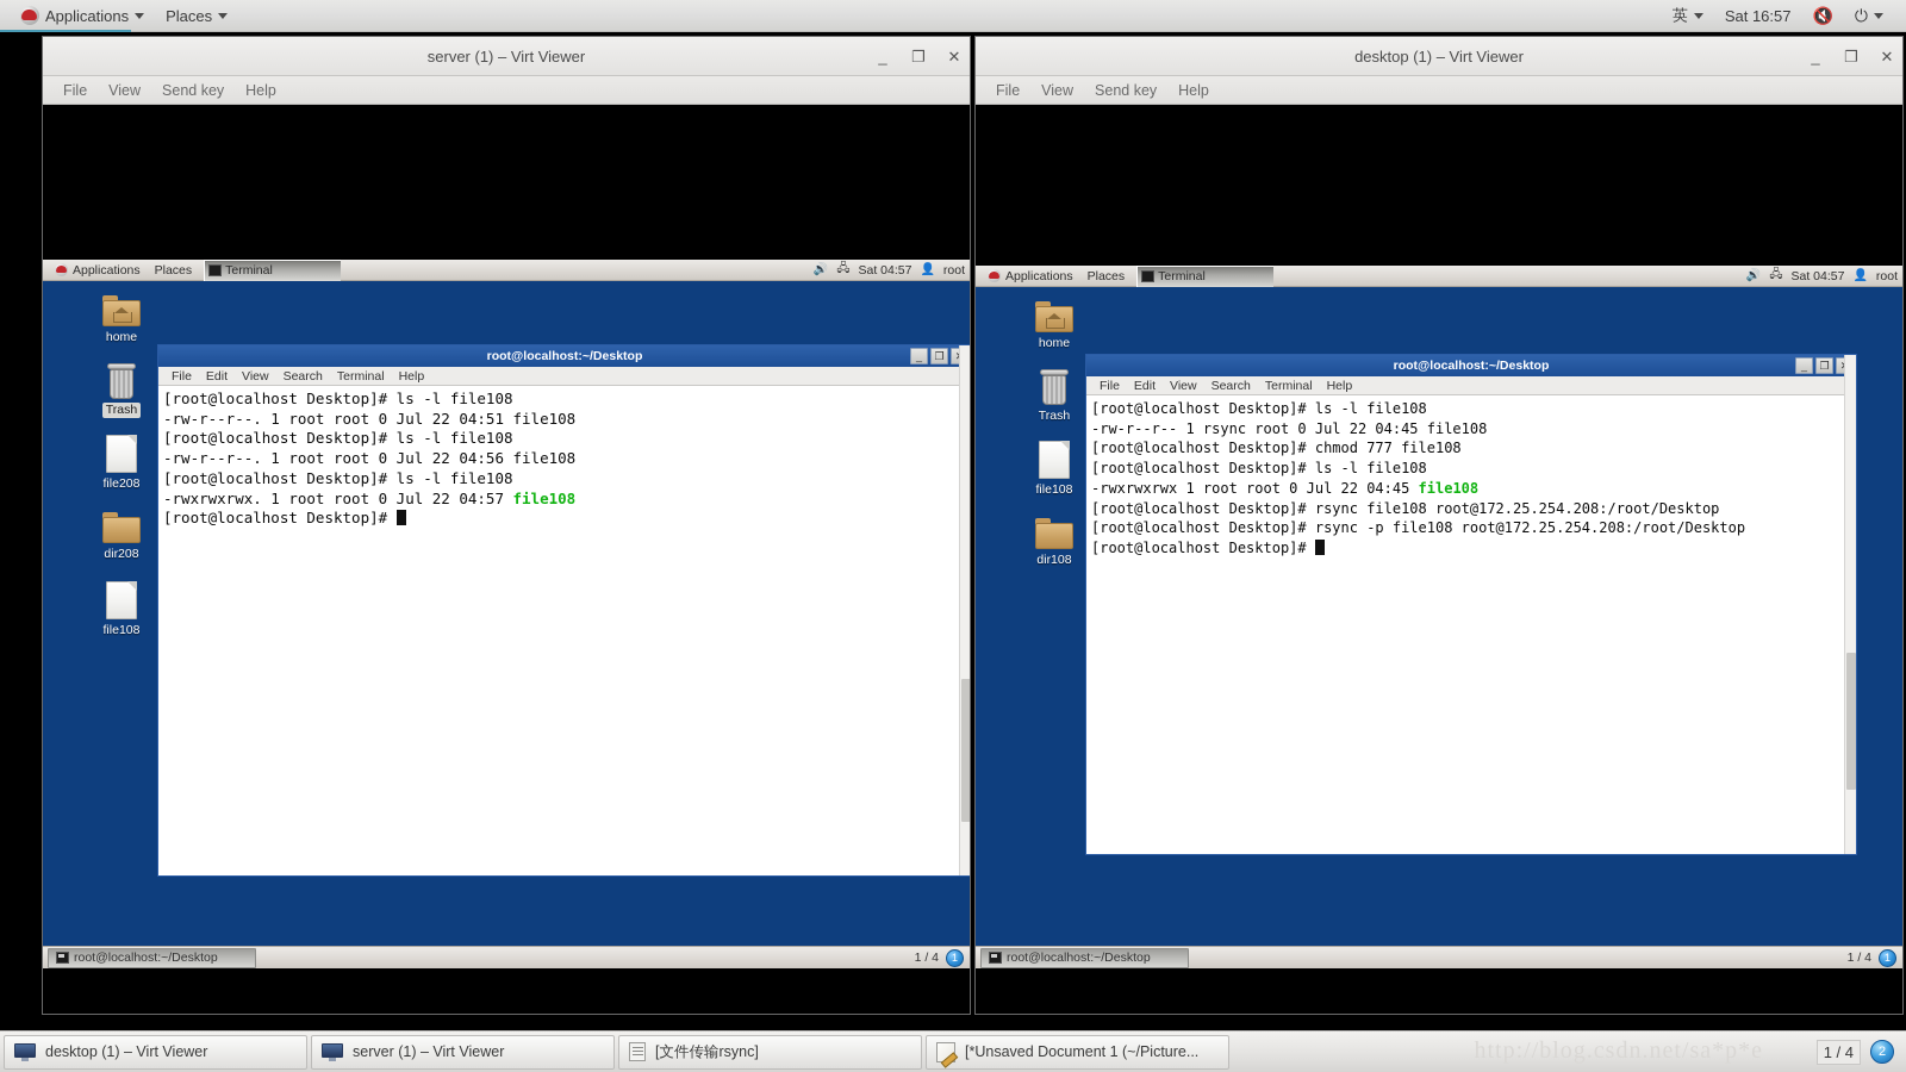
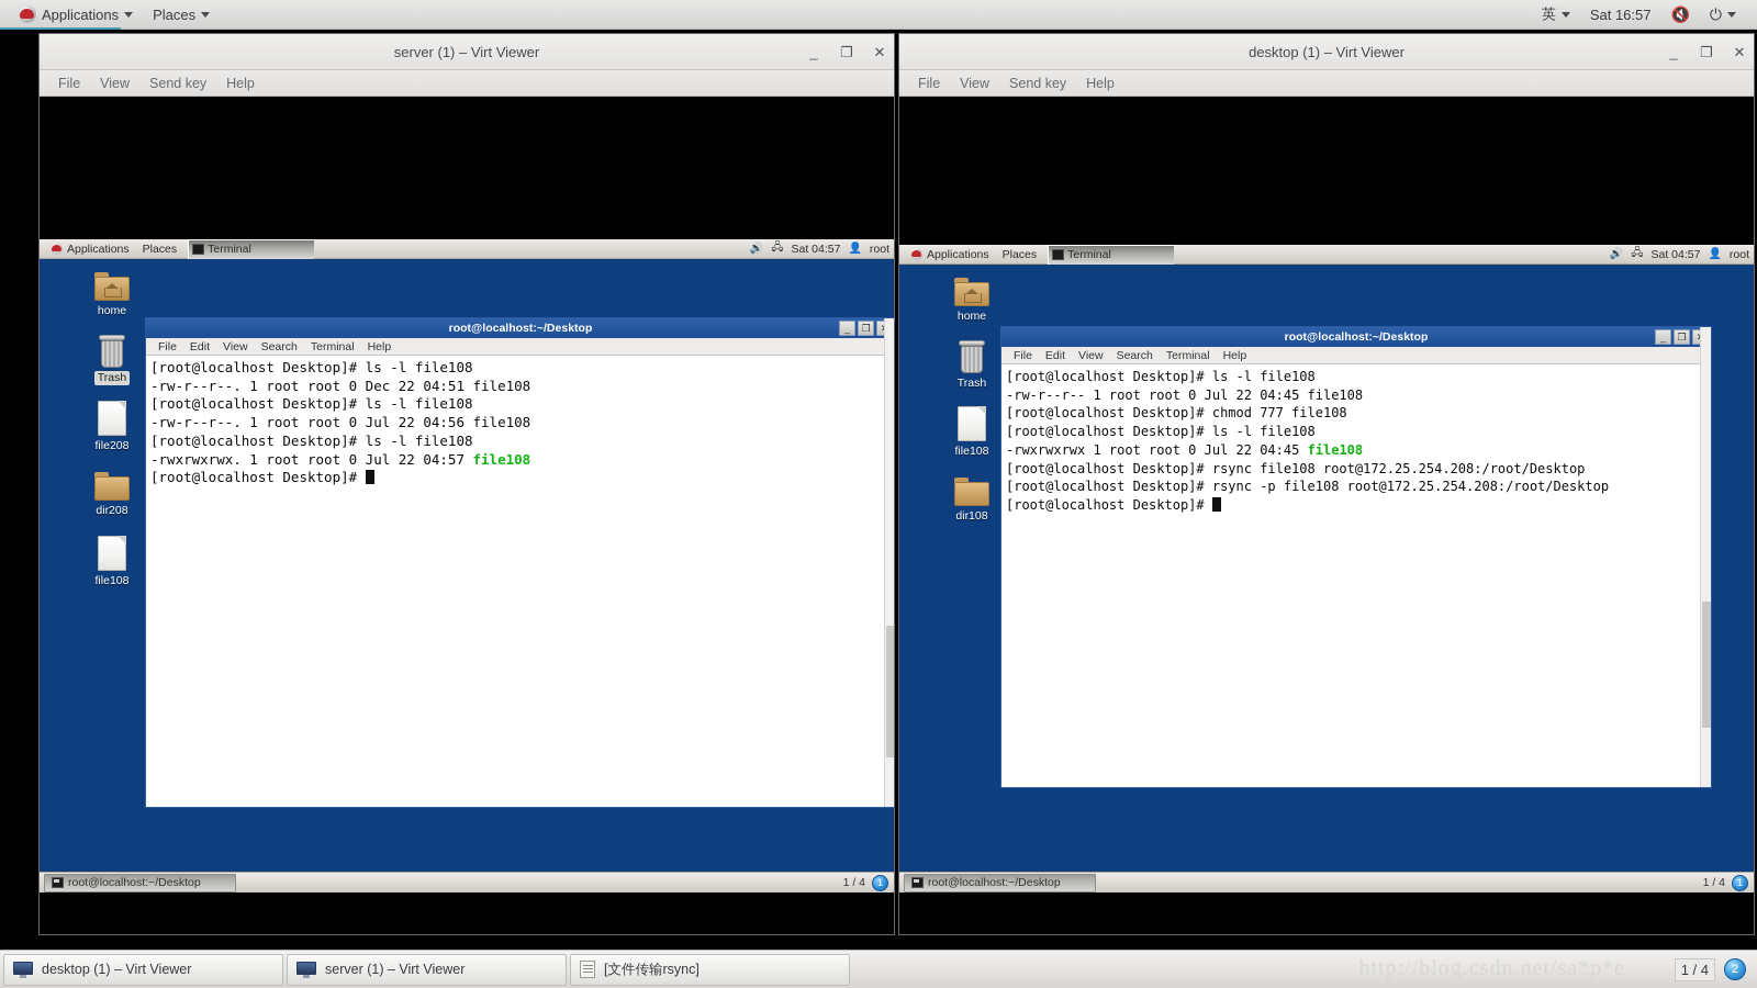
  Applications
  Places
  英
  Sat 16:57
  🔇
  ⏻
  server (1) – Virt Viewer
  _
  ❐
  ✕
  File
  View
  Send key
  Help
  Applications
  Places
  Terminal
  🔊
  🖧
  Sat 04:57
  👤
  root
  home
  Trash
  file208
  dir208
  file108
  root@localhost:~/Desktop
  _
  ❐
  File
  Edit
  View
  Search
  Terminal
  Help
  [root@localhost Desktop]# ls -l file108
- -rw-r--r--. 1 root root 0 Jul 22 04:51 file108
+ -rw-r--r--. 1 root root 0 Dec 22 04:51 file108
  [root@localhost Desktop]# ls -l file108
  -rw-r--r--. 1 root root 0 Jul 22 04:56 file108
  [root@localhost Desktop]# ls -l file108
  -rwxrwxrwx. 1 root root 0 Jul 22 04:57 file108
  [root@localhost Desktop]#
  root@localhost:~/Desktop
  1 / 4
  1
  desktop (1) – Virt Viewer
  _
  ❐
  ✕
  File
  View
  Send key
  Help
  Applications
  Places
  Terminal
  🔊
  🖧
  Sat 04:57
  👤
  root
  home
  Trash
  file108
  dir108
  root@localhost:~/Desktop
  _
  ❐
  File
  Edit
  View
  Search
  Terminal
  Help
  [root@localhost Desktop]# ls -l file108
- -rw-r--r-- 1 rsync root 0 Jul 22 04:45 file108
+ -rw-r--r-- 1 root root 0 Jul 22 04:45 file108
  [root@localhost Desktop]# chmod 777 file108
  [root@localhost Desktop]# ls -l file108
  -rwxrwxrwx 1 root root 0 Jul 22 04:45 file108
  [root@localhost Desktop]# rsync file108 root@172.25.254.208:/root/Desktop
  [root@localhost Desktop]# rsync -p file108 root@172.25.254.208:/root/Desktop
  [root@localhost Desktop]#
  root@localhost:~/Desktop
  1 / 4
  1
  desktop (1) – Virt Viewer
  server (1) – Virt Viewer
  [文件传输rsync]
- [*Unsaved Document 1 (~/Picture...
  1 / 4
  2
